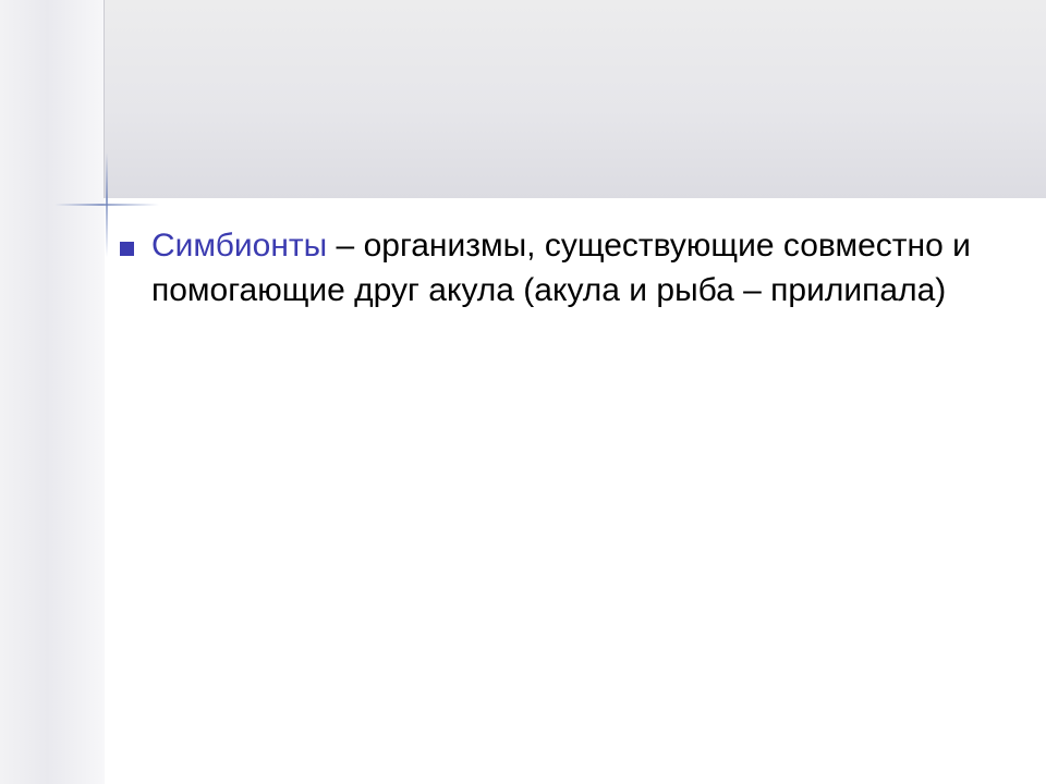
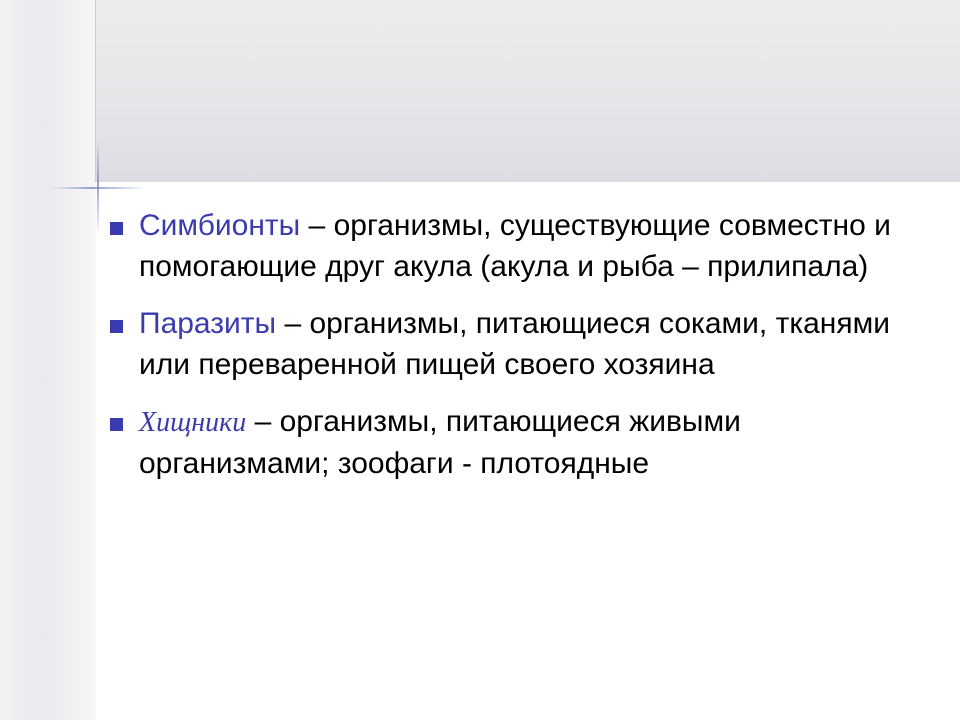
  Симбионты – организмы, существующие совместно и помогающие друг акула (акула и рыба – прилипала)
+ Паразиты – организмы, питающиеся соками, тканями или переваренной пищей своего хозяина
+ Хищники – организмы, питающиеся живыми организмами; зоофаги - плотоядные
